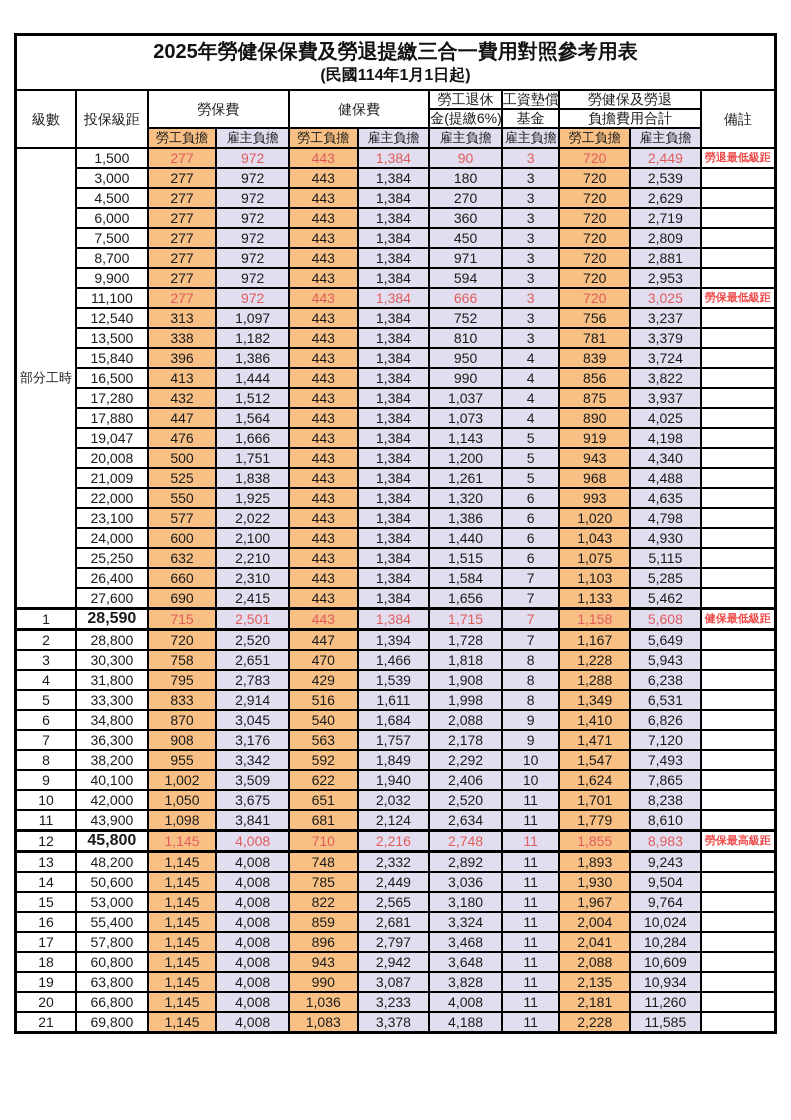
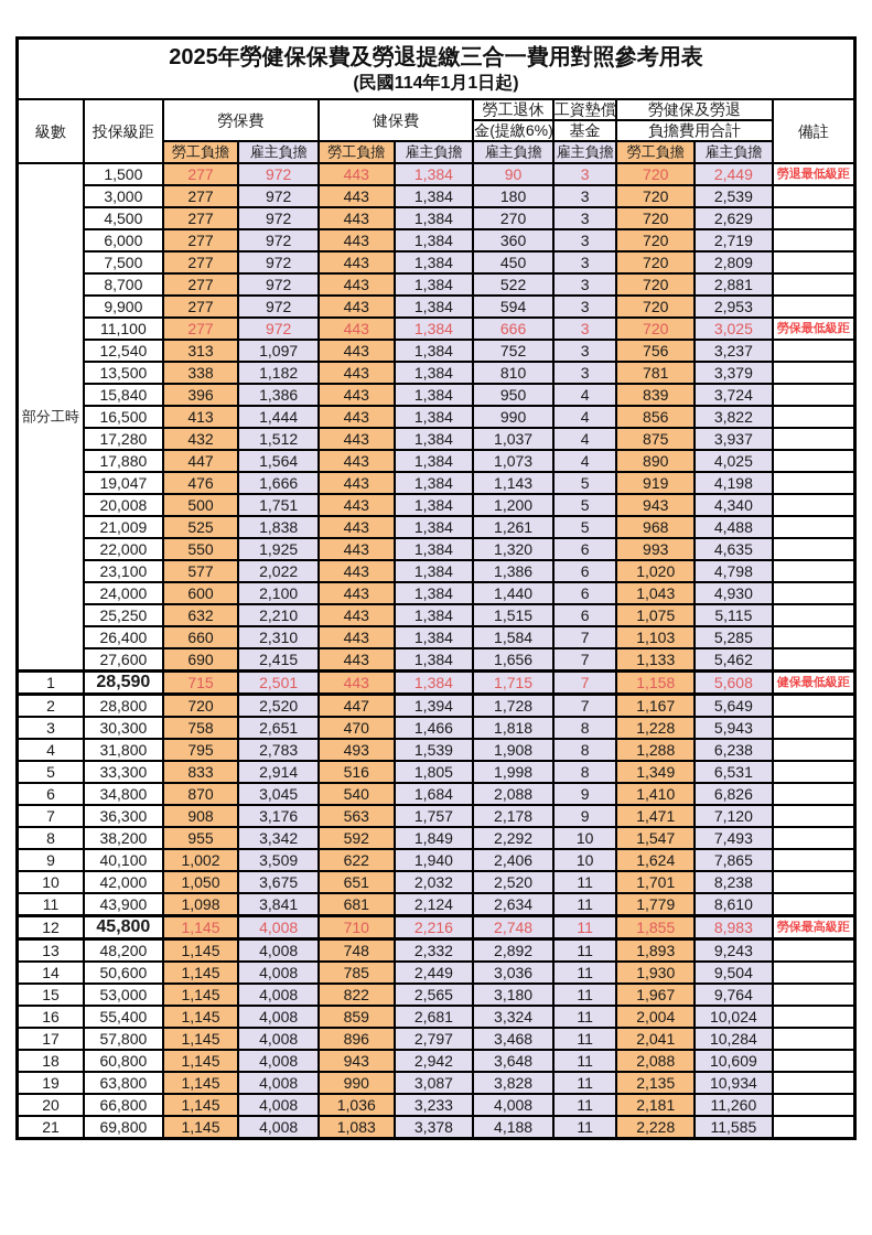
  2025年勞健保保費及勞退提繳三合一費用對照參考用表 (民國114年1月1日起)
  級數	投保級距	勞保費	健保費	勞工退休	工資墊償	勞健保及勞退	備註
  金(提繳6%)	基金	負擔費用合計
  勞工負擔	雇主負擔	勞工負擔	雇主負擔	雇主負擔	雇主負擔	勞工負擔	雇主負擔
  部分工時	1,500	277	972	443	1,384	90	3	720	2,449	勞退最低級距
  3,000	277	972	443	1,384	180	3	720	2,539
  4,500	277	972	443	1,384	270	3	720	2,629
  6,000	277	972	443	1,384	360	3	720	2,719
  7,500	277	972	443	1,384	450	3	720	2,809
- 8,700	277	972	443	1,384	971	3	720	2,881
+ 8,700	277	972	443	1,384	522	3	720	2,881
  9,900	277	972	443	1,384	594	3	720	2,953
  11,100	277	972	443	1,384	666	3	720	3,025	勞保最低級距
  12,540	313	1,097	443	1,384	752	3	756	3,237
  13,500	338	1,182	443	1,384	810	3	781	3,379
  15,840	396	1,386	443	1,384	950	4	839	3,724
  16,500	413	1,444	443	1,384	990	4	856	3,822
  17,280	432	1,512	443	1,384	1,037	4	875	3,937
  17,880	447	1,564	443	1,384	1,073	4	890	4,025
  19,047	476	1,666	443	1,384	1,143	5	919	4,198
  20,008	500	1,751	443	1,384	1,200	5	943	4,340
  21,009	525	1,838	443	1,384	1,261	5	968	4,488
  22,000	550	1,925	443	1,384	1,320	6	993	4,635
  23,100	577	2,022	443	1,384	1,386	6	1,020	4,798
  24,000	600	2,100	443	1,384	1,440	6	1,043	4,930
  25,250	632	2,210	443	1,384	1,515	6	1,075	5,115
  26,400	660	2,310	443	1,384	1,584	7	1,103	5,285
  27,600	690	2,415	443	1,384	1,656	7	1,133	5,462
  1	28,590	715	2,501	443	1,384	1,715	7	1,158	5,608	健保最低級距
  2	28,800	720	2,520	447	1,394	1,728	7	1,167	5,649
  3	30,300	758	2,651	470	1,466	1,818	8	1,228	5,943
- 4	31,800	795	2,783	429	1,539	1,908	8	1,288	6,238
+ 4	31,800	795	2,783	493	1,539	1,908	8	1,288	6,238
- 5	33,300	833	2,914	516	1,611	1,998	8	1,349	6,531
+ 5	33,300	833	2,914	516	1,805	1,998	8	1,349	6,531
  6	34,800	870	3,045	540	1,684	2,088	9	1,410	6,826
  7	36,300	908	3,176	563	1,757	2,178	9	1,471	7,120
  8	38,200	955	3,342	592	1,849	2,292	10	1,547	7,493
  9	40,100	1,002	3,509	622	1,940	2,406	10	1,624	7,865
  10	42,000	1,050	3,675	651	2,032	2,520	11	1,701	8,238
  11	43,900	1,098	3,841	681	2,124	2,634	11	1,779	8,610
  12	45,800	1,145	4,008	710	2,216	2,748	11	1,855	8,983	勞保最高級距
  13	48,200	1,145	4,008	748	2,332	2,892	11	1,893	9,243
  14	50,600	1,145	4,008	785	2,449	3,036	11	1,930	9,504
  15	53,000	1,145	4,008	822	2,565	3,180	11	1,967	9,764
  16	55,400	1,145	4,008	859	2,681	3,324	11	2,004	10,024
  17	57,800	1,145	4,008	896	2,797	3,468	11	2,041	10,284
  18	60,800	1,145	4,008	943	2,942	3,648	11	2,088	10,609
  19	63,800	1,145	4,008	990	3,087	3,828	11	2,135	10,934
  20	66,800	1,145	4,008	1,036	3,233	4,008	11	2,181	11,260
  21	69,800	1,145	4,008	1,083	3,378	4,188	11	2,228	11,585
